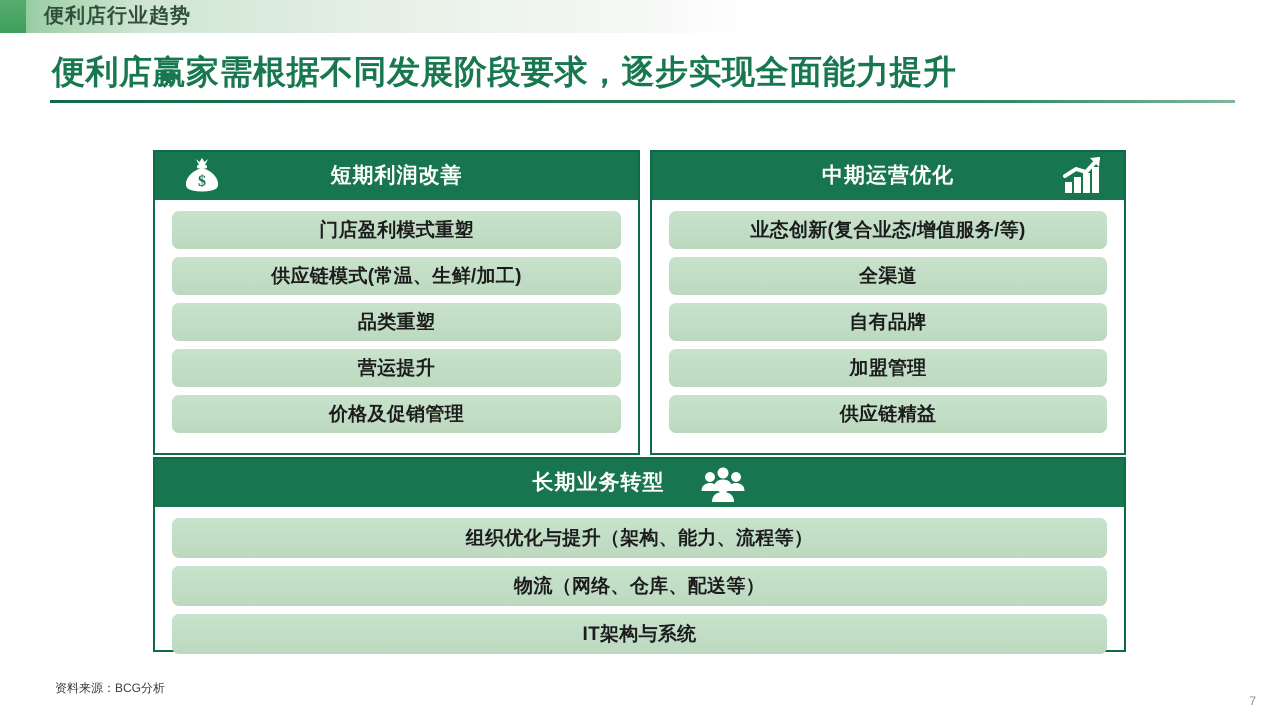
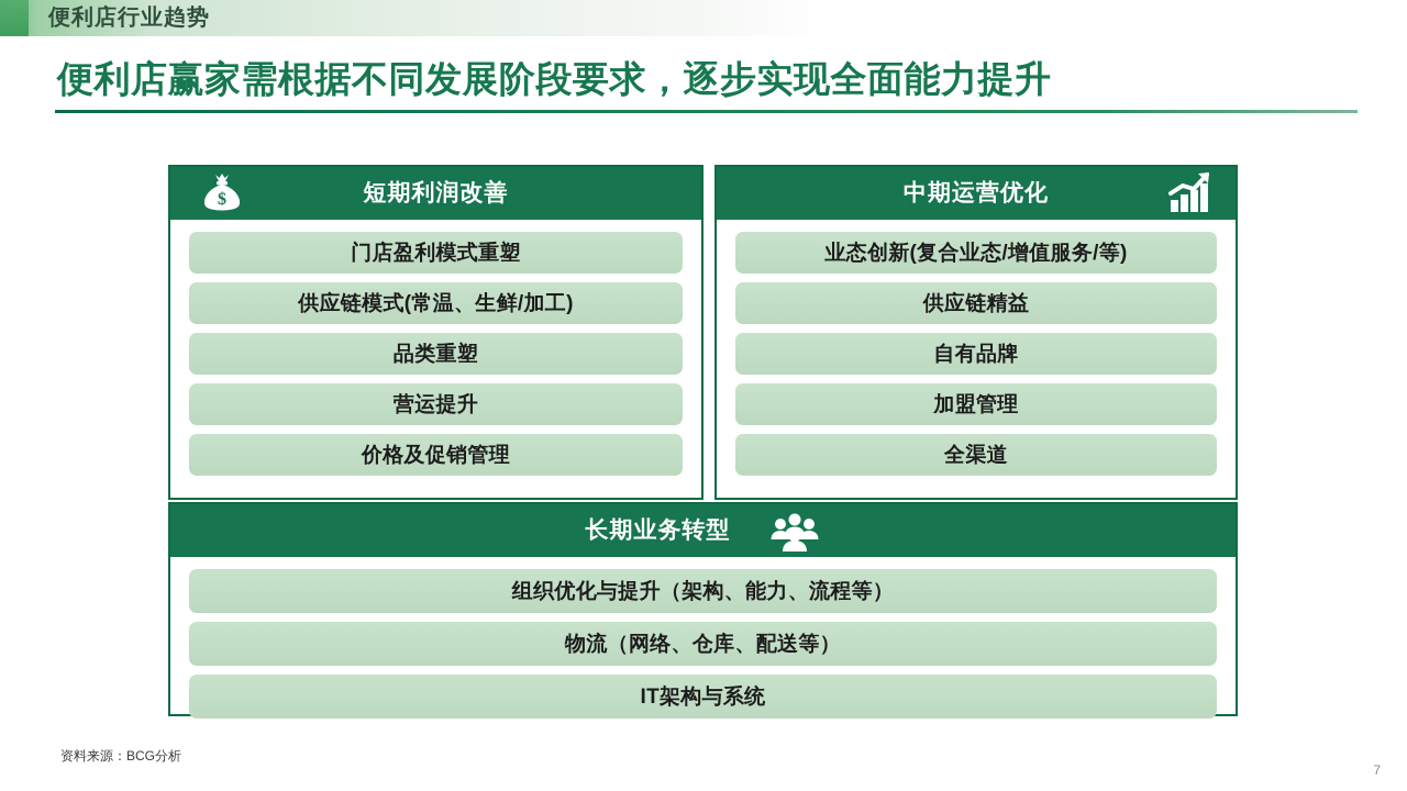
  便利店行业趋势
  便利店赢家需根据不同发展阶段要求，逐步实现全面能力提升
  $
  短期利润改善
  门店盈利模式重塑
  供应链模式(常温、生鲜/加工)
  品类重塑
  营运提升
  价格及促销管理
  中期运营优化
  业态创新(复合业态/增值服务/等)
- 全渠道
+ 供应链精益
  自有品牌
  加盟管理
- 供应链精益
+ 全渠道
  长期业务转型
  组织优化与提升（架构、能力、流程等）
  物流（网络、仓库、配送等）
  IT架构与系统
  资料来源：BCG分析
  7
